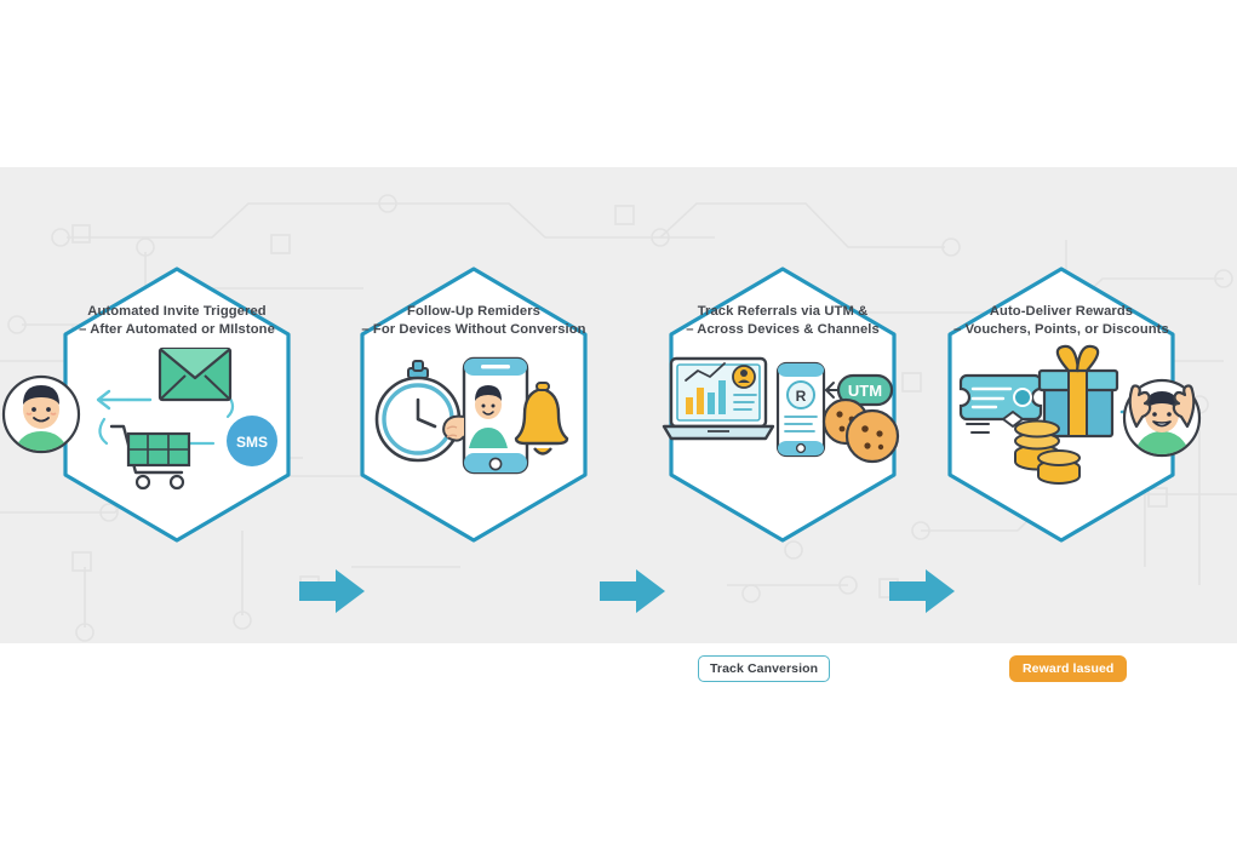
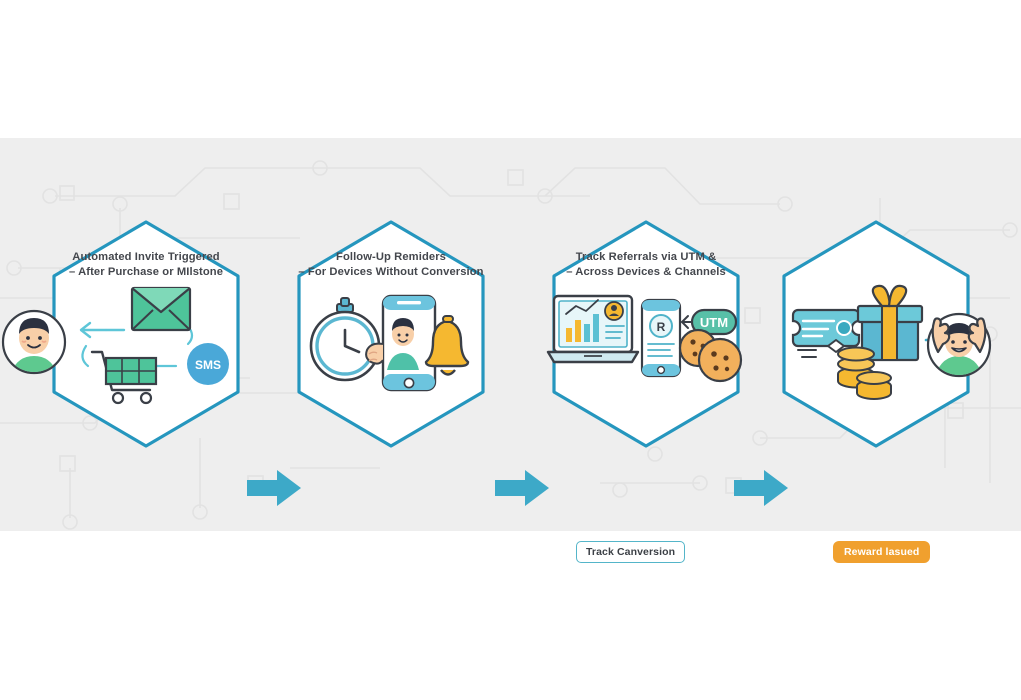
  Automated Invite Triggered
- – After Automated or MIlstone
+ – After Purchase or MIlstone
  SMS
  Follow-Up Remiders
  – For Devices Without Conversion
  Track Referrals via UTM &
  – Across Devices & Channels
  R
  UTM
- Auto-Deliver Rewards
- – Vouchers, Points, or Discounts
  Track Canversion
  Reward lasued
